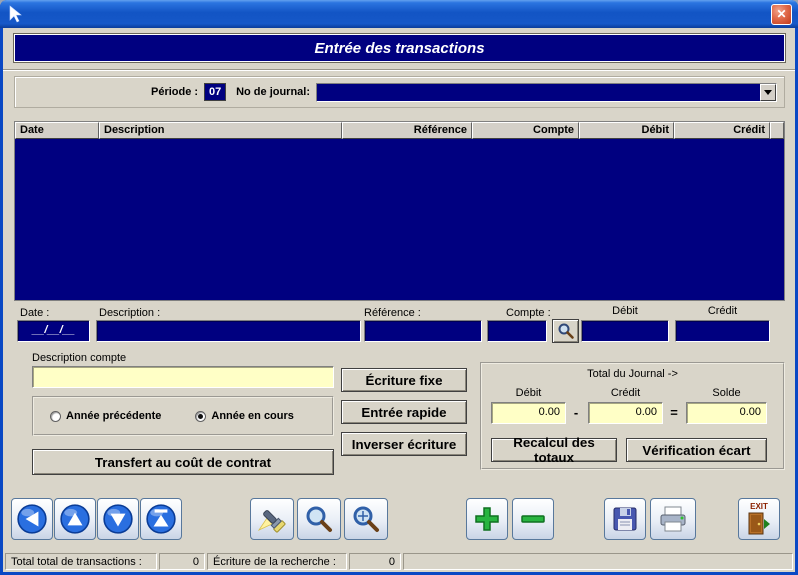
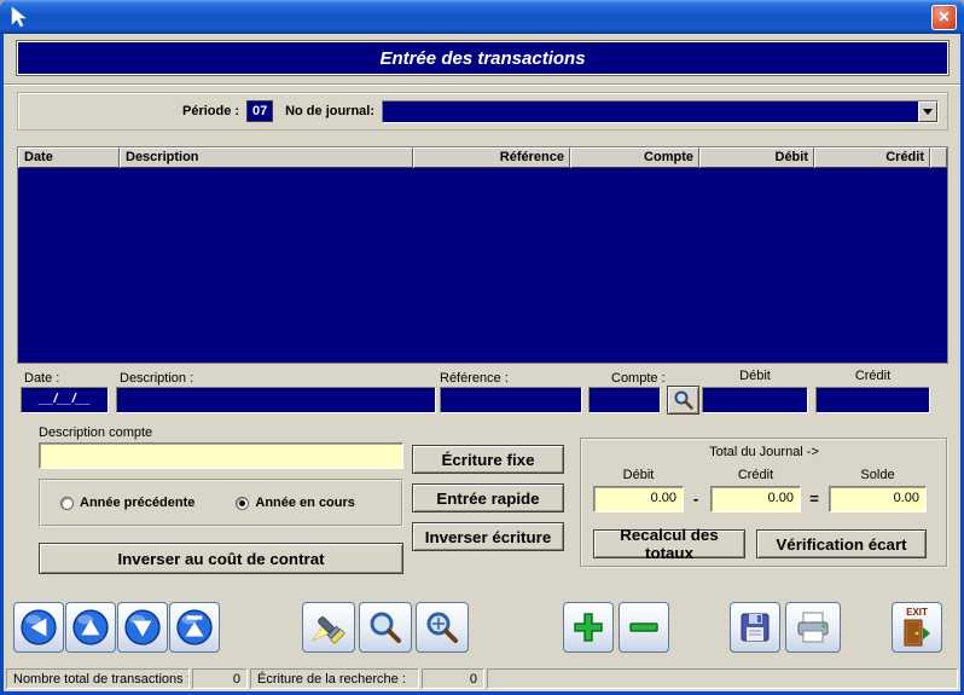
  ✕
  Entrée des transactions
  Période :
  07
  No de journal:
  Date
  Description
  Référence
  Compte
  Débit
  Crédit
  Date :
  Description :
  Référence :
  Compte :
  Débit
  Crédit
  __/__/__
  Description compte
  Année précédente
  Année en cours
- Transfert au coût de contrat
+ Inverser au coût de contrat
  Écriture fixe
  Entrée rapide
  Inverser écriture
  Total du Journal ->
  Débit
  Crédit
  Solde
  0.00
  -
  0.00
  =
  0.00
  Recalcul des totaux
  Vérification écart
  EXIT
- Total total de transactions :
+ Nombre total de transactions :
  0
  Écriture de la recherche :
  0
